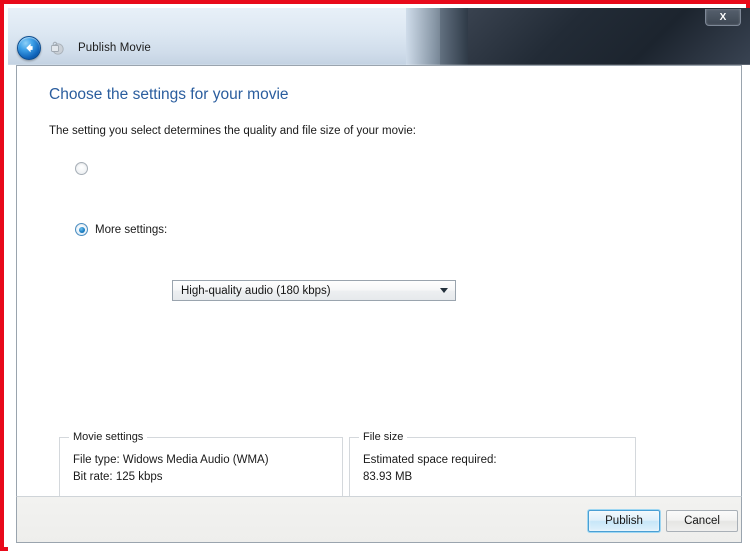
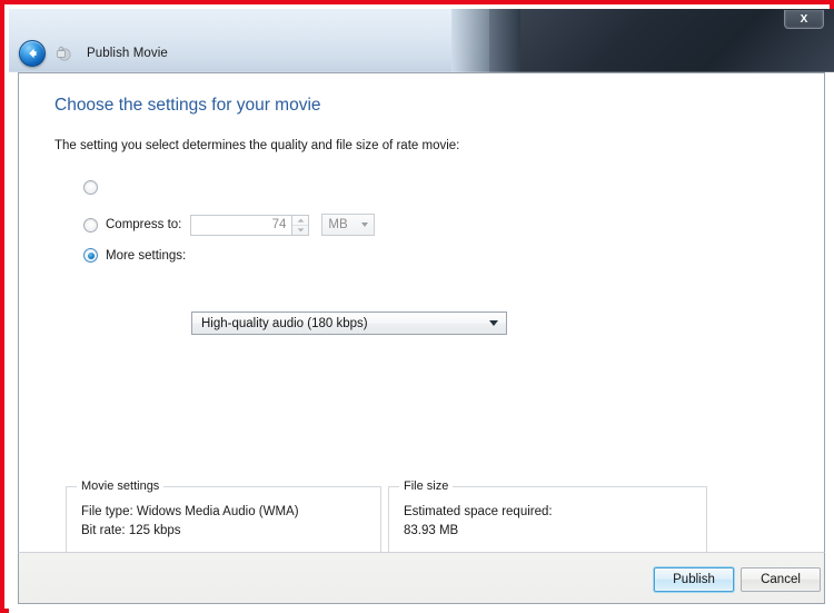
  Publish Movie
  X
  Choose the settings for your movie
- The setting you select determines the quality and file size of your movie:
+ The setting you select determines the quality and file size of rate movie:
+ Compress to:
+ 74
+ MB
  More settings:
  High-quality audio (180 kbps)
  Movie settings
  File type: Widows Media Audio (WMA)
  Bit rate: 125 kbps
  File size
  Estimated space required:
  83.93 MB
  Publish
  Cancel
